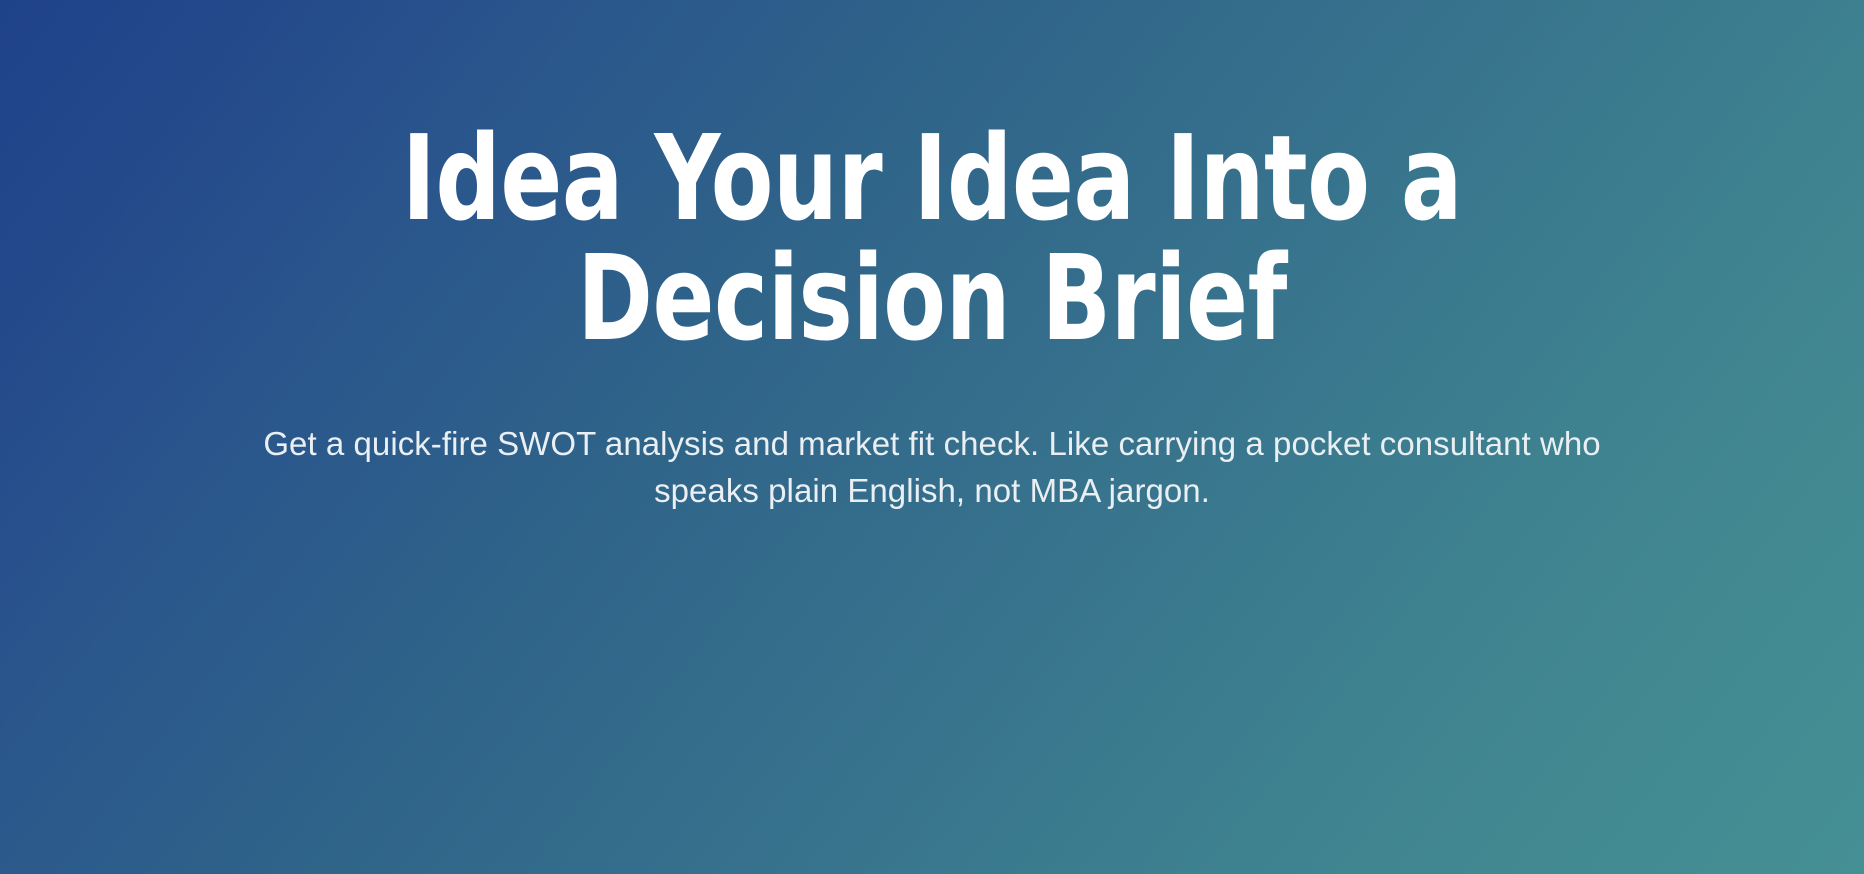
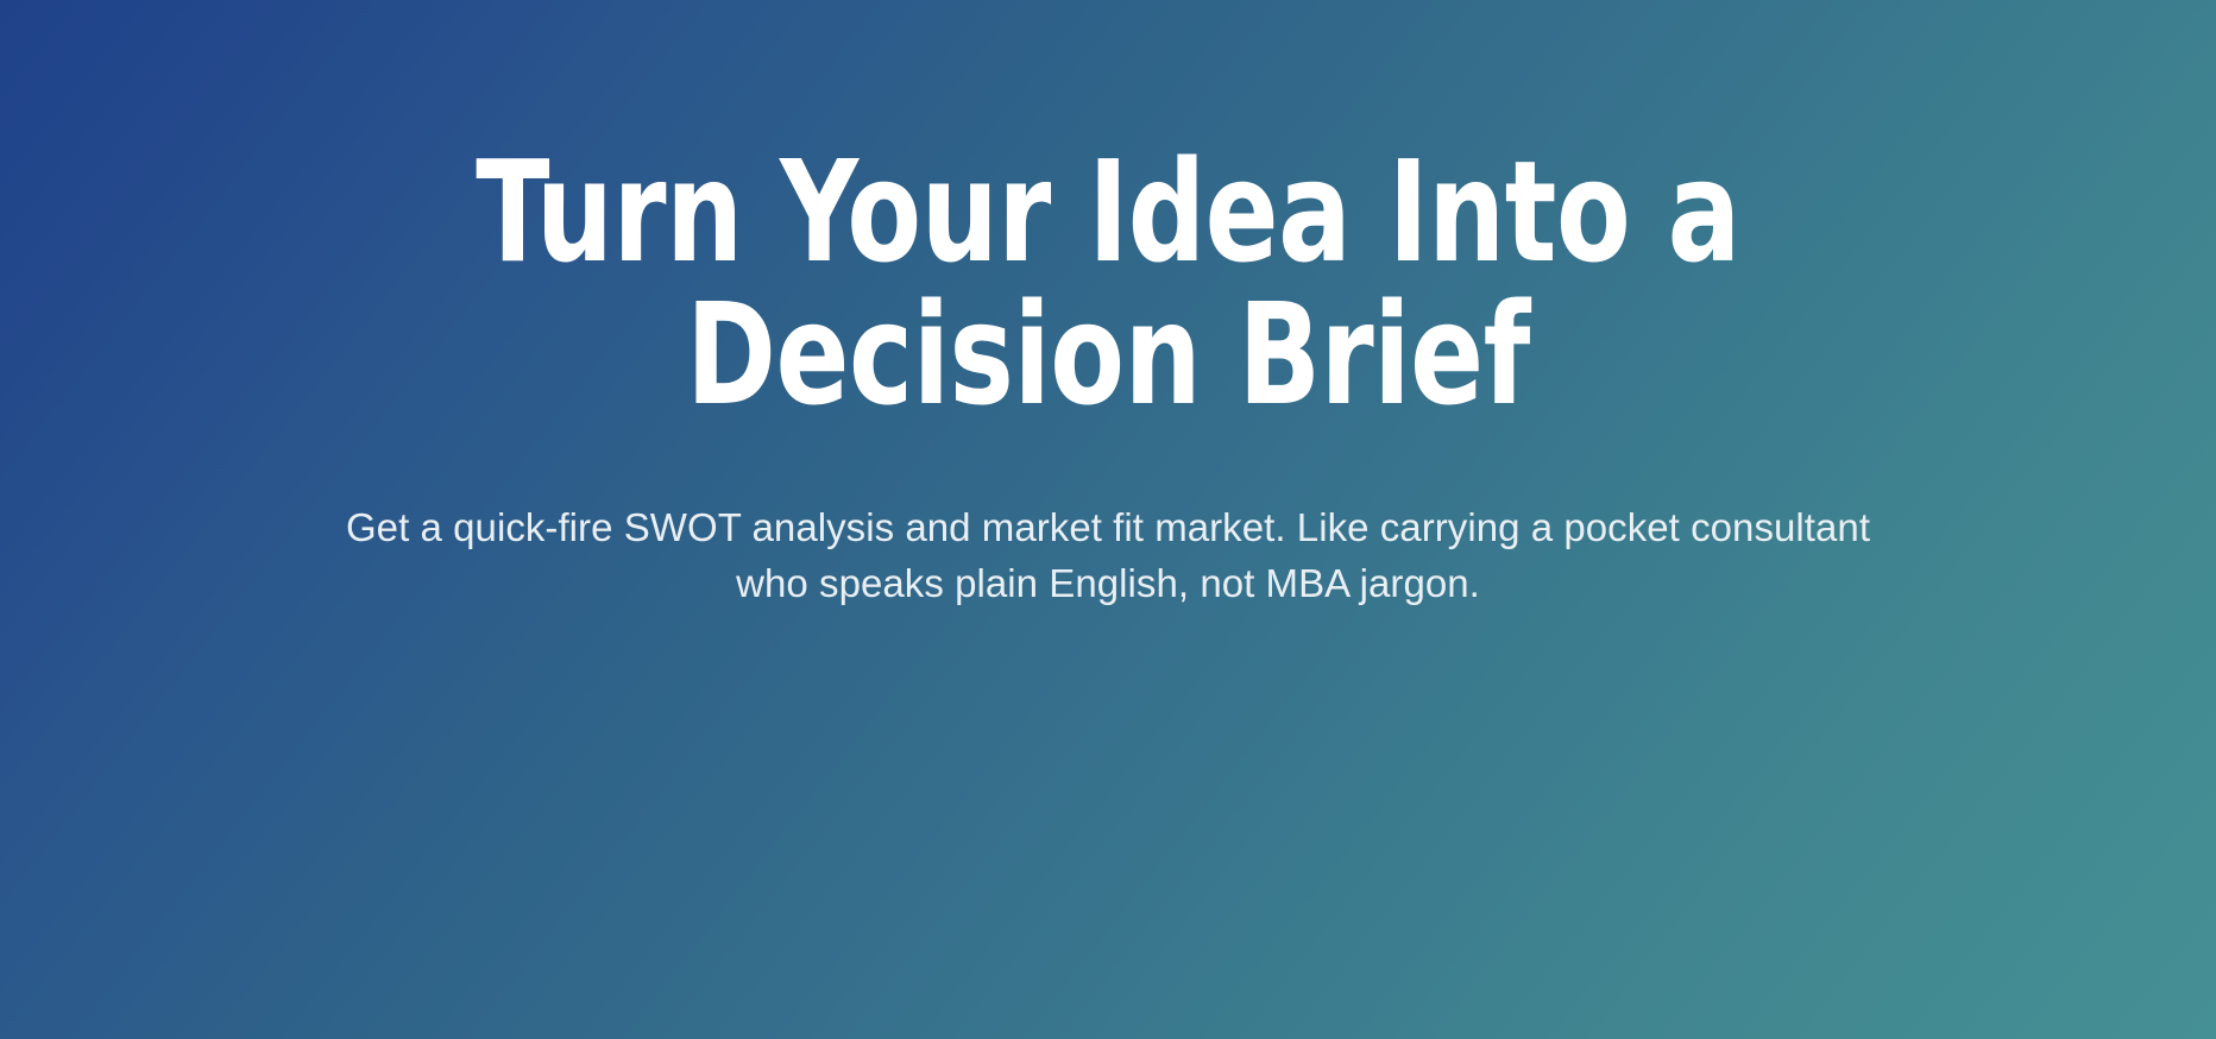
- Idea Your Idea Into a Decision Brief
+ Turn Your Idea Into a Decision Brief
- Get a quick-fire SWOT analysis and market fit check. Like carrying a pocket consultant who speaks plain English, not MBA jargon.
+ Get a quick-fire SWOT analysis and market fit market. Like carrying a pocket consultant who speaks plain English, not MBA jargon.
